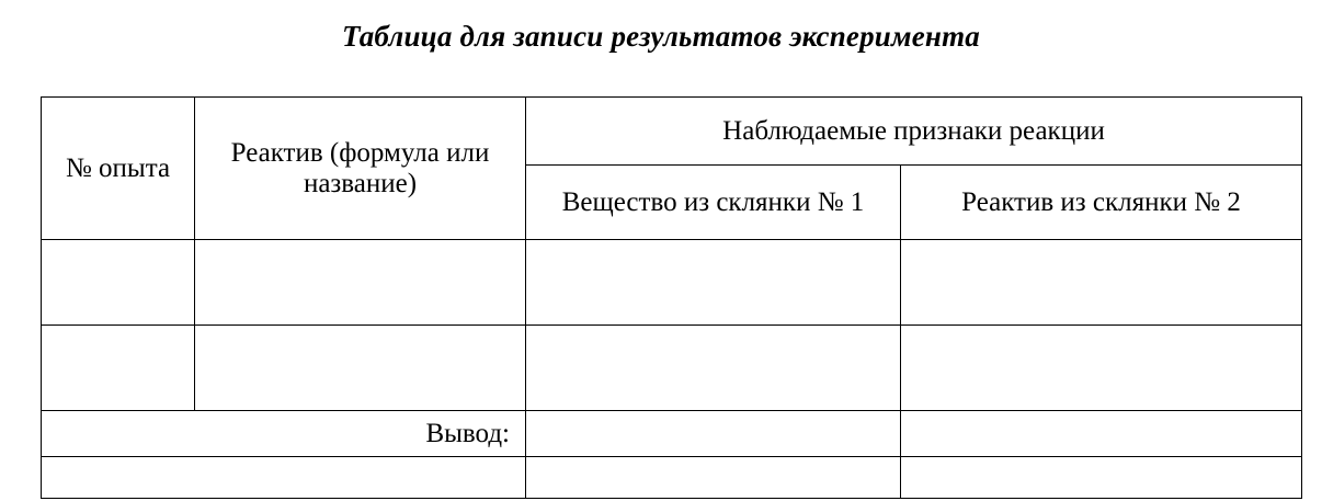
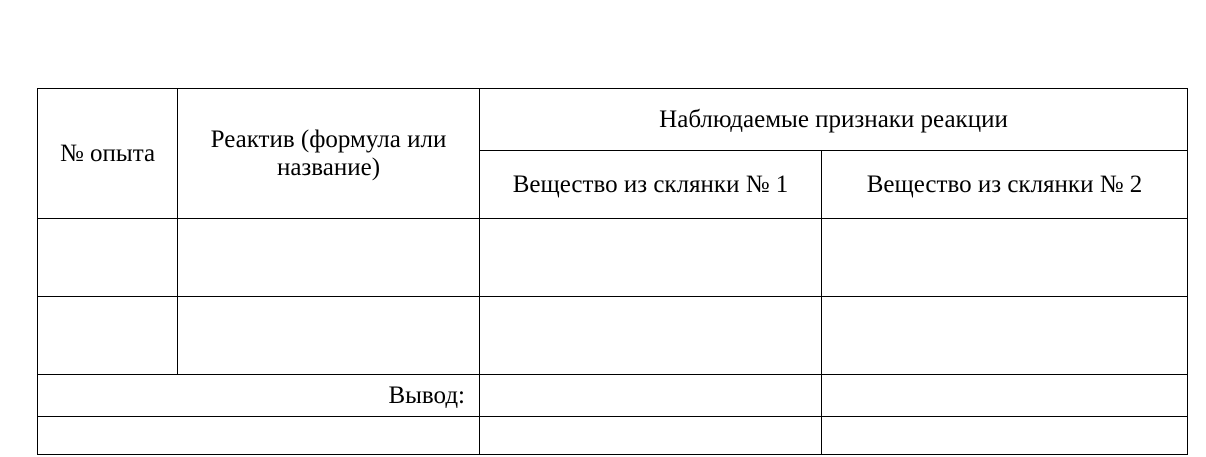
- Таблица для записи результатов эксперимента
  № опыта	Реактив (формула или название)	Наблюдаемые признаки реакции
- Вещество из склянки № 1	Реактив из склянки № 2
+ Вещество из склянки № 1	Вещество из склянки № 2
  Вывод:
